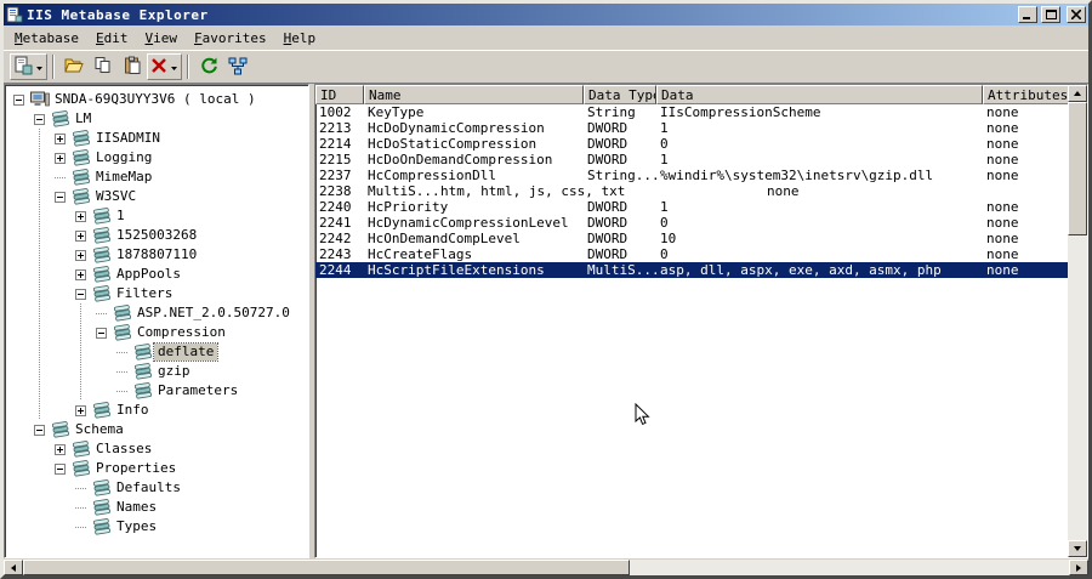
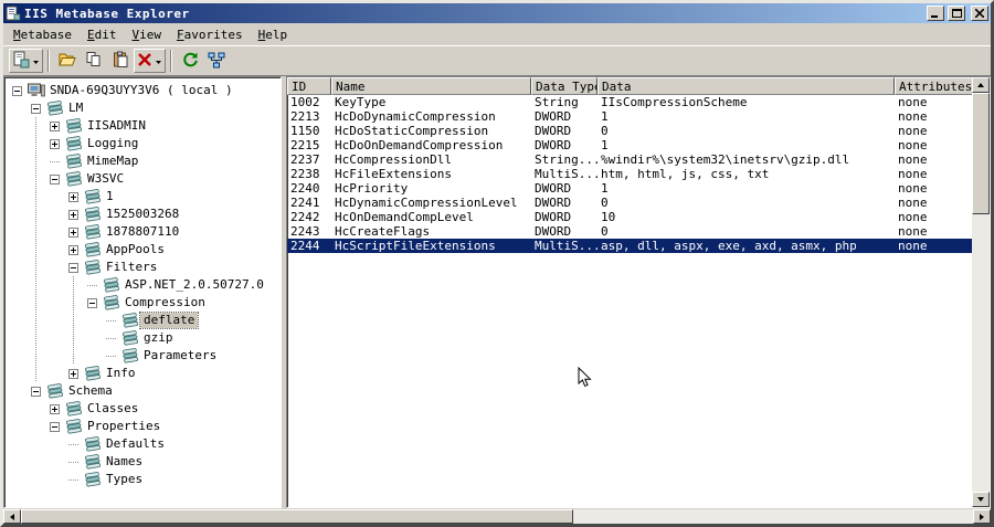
  IIS Metabase Explorer
  Metabase
  Edit
  View
  Favorites
  Help
  SNDA-69Q3UYY3V6 ( local )
  LM
  IISADMIN
  Logging
  MimeMap
  W3SVC
  1
  1525003268
  1878807110
  AppPools
  Filters
  ASP.NET_2.0.50727.0
  Compression
  deflate
  gzip
  Parameters
  Info
  Schema
  Classes
  Properties
  Defaults
  Names
  Types
  ID
  Name
  Data Typ
  Data
  Attributes
  1002
  KeyType
  String
  IIsCompressionScheme
  none
  2213
  HcDoDynamicCompression
  DWORD
  1
  none
- 2214
+ 1150
  HcDoStaticCompression
  DWORD
  0
  none
  2215
  HcDoOnDemandCompression
  DWORD
  1
  none
  2237
  HcCompressionDll
  String...
  %windir%\system32\inetsrv\gzip.dll
  none
  2238
+ HcFileExtensions
  MultiS...
  htm, html, js, css, txt
  none
  2240
  HcPriority
  DWORD
  1
  none
  2241
  HcDynamicCompressionLevel
  DWORD
  0
  none
  2242
  HcOnDemandCompLevel
  DWORD
  10
  none
  2243
  HcCreateFlags
  DWORD
  0
  none
  2244
  HcScriptFileExtensions
  MultiS...
  asp, dll, aspx, exe, axd, asmx, php
  none
